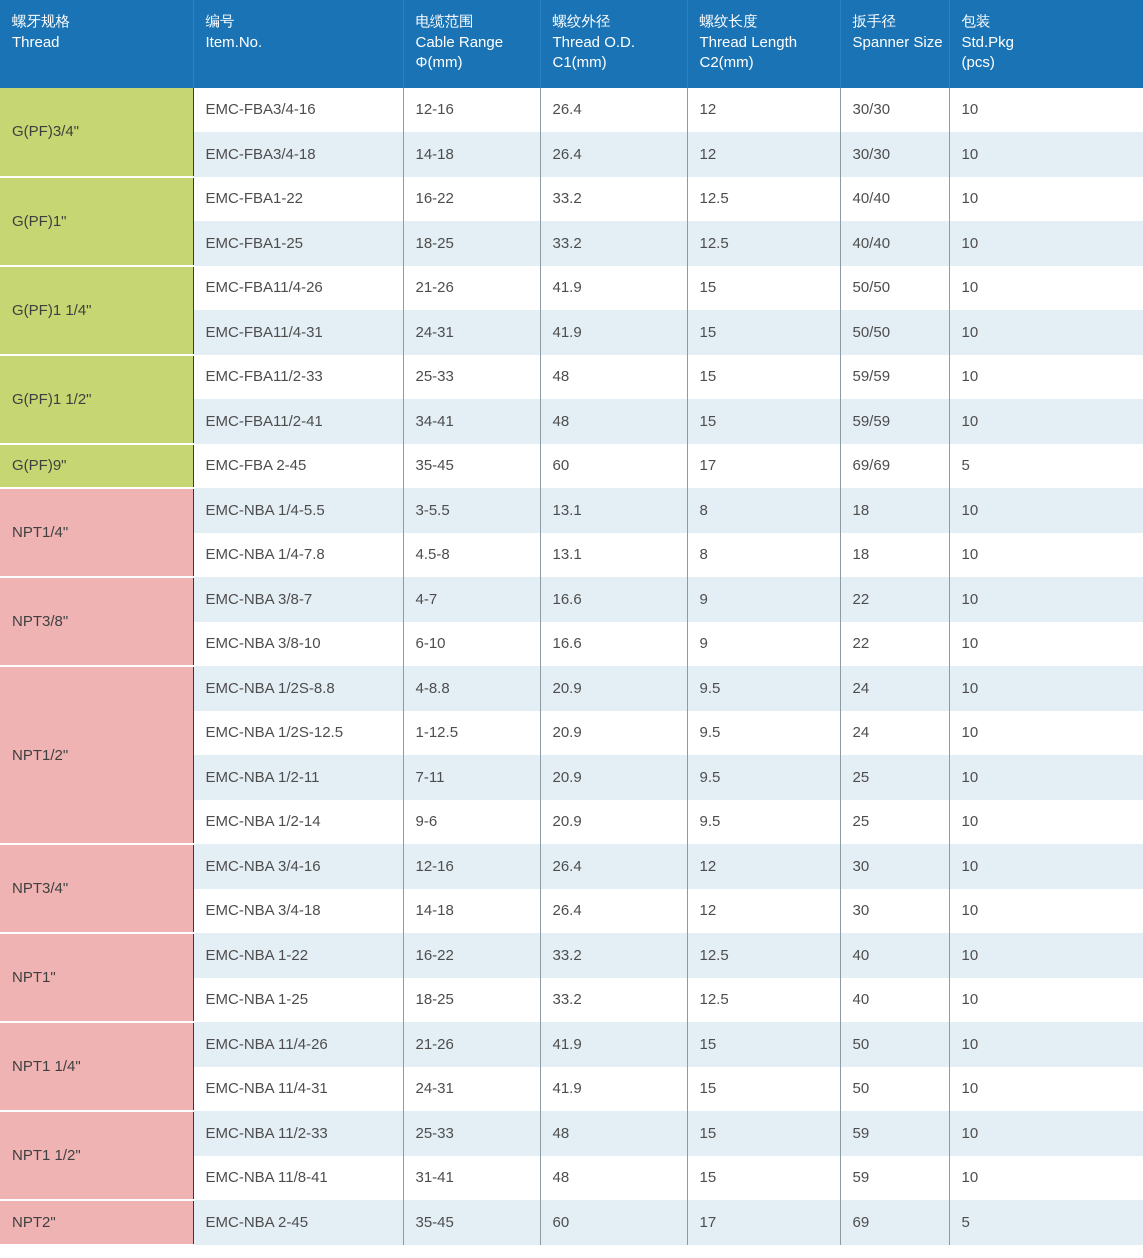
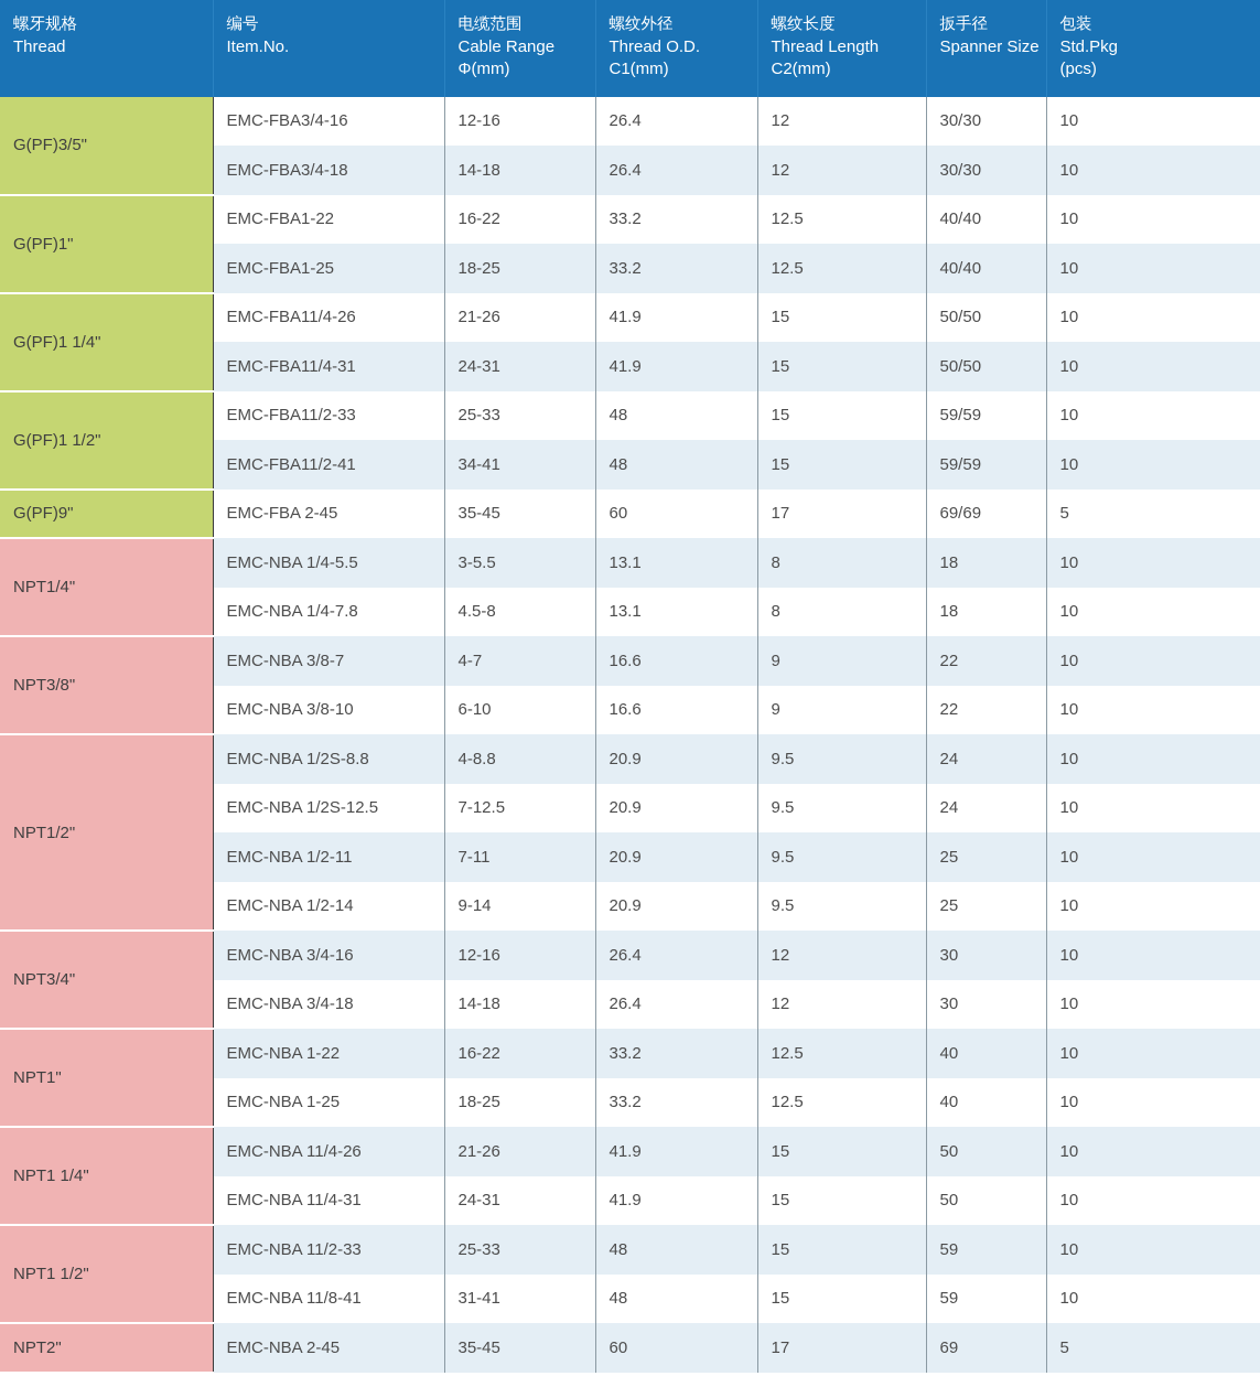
  螺牙规格Thread	编号Item.No.	电缆范围Cable RangeΦ(mm)	螺纹外径Thread O.D.C1(mm)	螺纹长度Thread LengthC2(mm)	扳手径Spanner Size	包装Std.Pkg(pcs)
- G(PF)3/4"	EMC-FBA3/4-16	12-16	26.4	12	30/30	10
+ G(PF)3/5"	EMC-FBA3/4-16	12-16	26.4	12	30/30	10
  EMC-FBA3/4-18	14-18	26.4	12	30/30	10
  G(PF)1"	EMC-FBA1-22	16-22	33.2	12.5	40/40	10
  EMC-FBA1-25	18-25	33.2	12.5	40/40	10
  G(PF)1 1/4"	EMC-FBA11/4-26	21-26	41.9	15	50/50	10
  EMC-FBA11/4-31	24-31	41.9	15	50/50	10
  G(PF)1 1/2"	EMC-FBA11/2-33	25-33	48	15	59/59	10
  EMC-FBA11/2-41	34-41	48	15	59/59	10
  G(PF)9"	EMC-FBA 2-45	35-45	60	17	69/69	5
  NPT1/4"	EMC-NBA 1/4-5.5	3-5.5	13.1	8	18	10
  EMC-NBA 1/4-7.8	4.5-8	13.1	8	18	10
  NPT3/8"	EMC-NBA 3/8-7	4-7	16.6	9	22	10
  EMC-NBA 3/8-10	6-10	16.6	9	22	10
  NPT1/2"	EMC-NBA 1/2S-8.8	4-8.8	20.9	9.5	24	10
- EMC-NBA 1/2S-12.5	1-12.5	20.9	9.5	24	10
+ EMC-NBA 1/2S-12.5	7-12.5	20.9	9.5	24	10
  EMC-NBA 1/2-11	7-11	20.9	9.5	25	10
- EMC-NBA 1/2-14	9-6	20.9	9.5	25	10
+ EMC-NBA 1/2-14	9-14	20.9	9.5	25	10
  NPT3/4"	EMC-NBA 3/4-16	12-16	26.4	12	30	10
  EMC-NBA 3/4-18	14-18	26.4	12	30	10
  NPT1"	EMC-NBA 1-22	16-22	33.2	12.5	40	10
  EMC-NBA 1-25	18-25	33.2	12.5	40	10
  NPT1 1/4"	EMC-NBA 11/4-26	21-26	41.9	15	50	10
  EMC-NBA 11/4-31	24-31	41.9	15	50	10
  NPT1 1/2"	EMC-NBA 11/2-33	25-33	48	15	59	10
  EMC-NBA 11/8-41	31-41	48	15	59	10
  NPT2"	EMC-NBA 2-45	35-45	60	17	69	5
